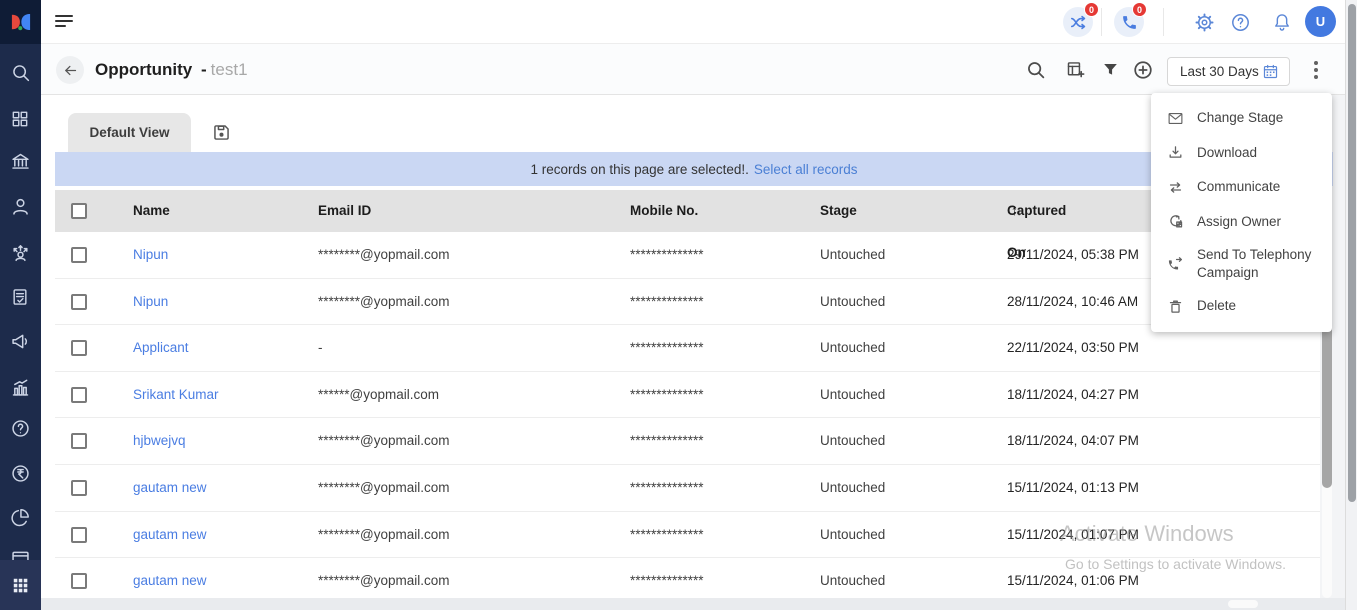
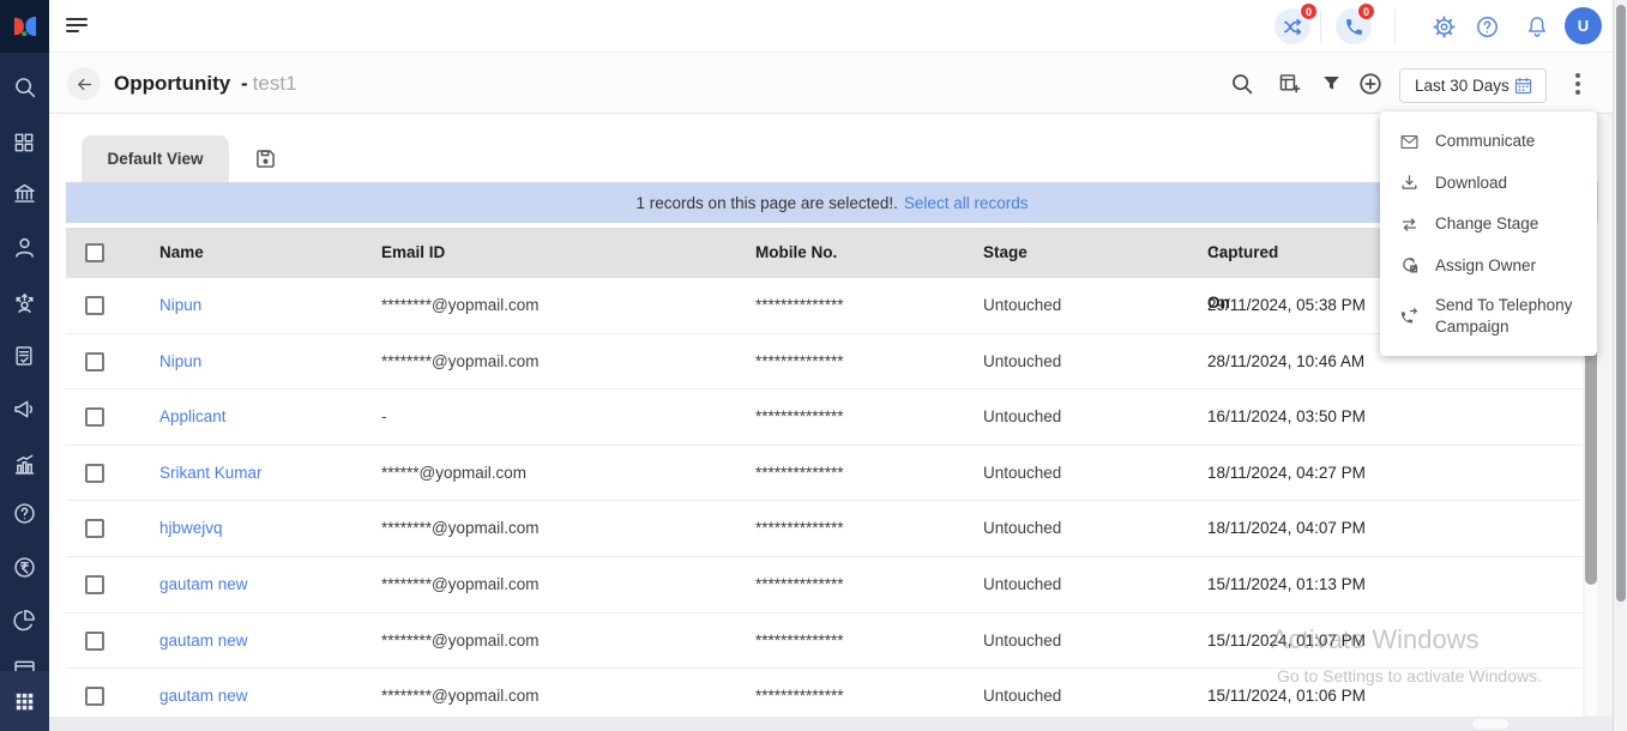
  0
  0
  U
  Opportunity - test1
  Last 30 Days
  Default View
  1 records on this page are selected!.
  Select all records
  Name
  Email ID
  Mobile No.
  Stage
  Captured On
  ↑↓
  Nipun
  ********@yopmail.com
  **************
  Untouched
  29/11/2024, 05:38 PM
  Nipun
  ********@yopmail.com
  **************
  Untouched
  28/11/2024, 10:46 AM
  Applicant
  -
  **************
  Untouched
- 22/11/2024, 03:50 PM
+ 16/11/2024, 03:50 PM
  Srikant Kumar
  ******@yopmail.com
  **************
  Untouched
  18/11/2024, 04:27 PM
  hjbwejvq
  ********@yopmail.com
  **************
  Untouched
  18/11/2024, 04:07 PM
  gautam new
  ********@yopmail.com
  **************
  Untouched
  15/11/2024, 01:13 PM
  gautam new
  ********@yopmail.com
  **************
  Untouched
  15/11/2024, 01:07 PM
  gautam new
  ********@yopmail.com
  **************
  Untouched
  15/11/2024, 01:06 PM
  Activate Windows
  Go to Settings to activate Windows.
- Change Stage
+ Communicate
  Download
- Communicate
+ Change Stage
  Assign Owner
  Send To Telephony Campaign
- Delete
